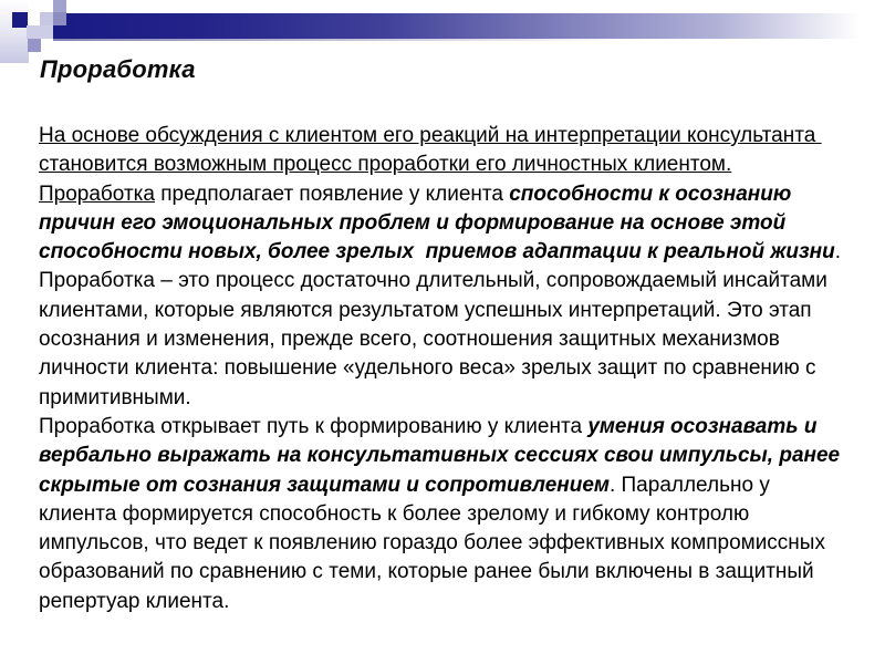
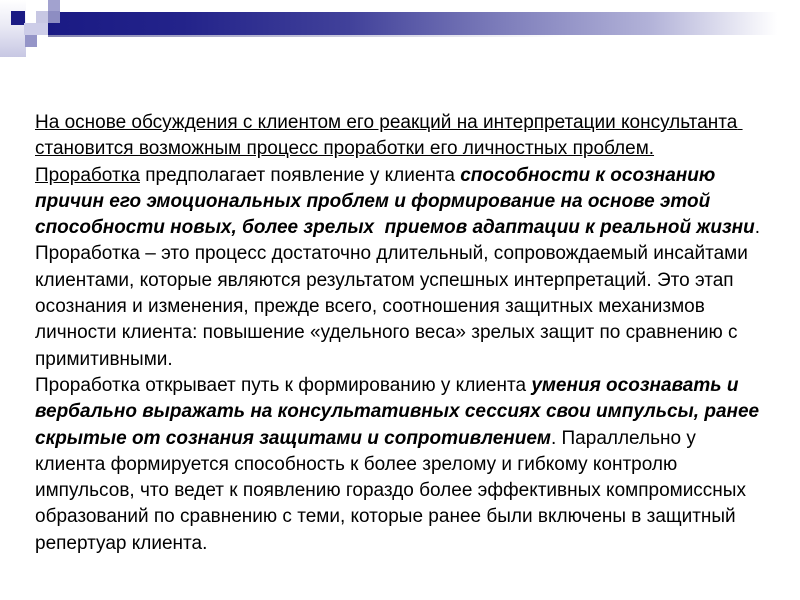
- Проработка
- На основе обсуждения с клиентом его реакций на интерпретации консультанта становится возможным процесс проработки его личностных клиентом.
+ На основе обсуждения с клиентом его реакций на интерпретации консультанта становится возможным процесс проработки его личностных проблем.
  Проработка предполагает появление у клиента способности к осознанию причин его эмоциональных проблем и формирование на основе этой способности новых, более зрелых приемов адаптации к реальной жизни. Проработка – это процесс достаточно длительный, сопровождаемый инсайтами клиентами, которые являются результатом успешных интерпретаций. Это этап осознания и изменения, прежде всего, соотношения защитных механизмов личности клиента: повышение «удельного веса» зрелых защит по сравнению с примитивными.
  Проработка открывает путь к формированию у клиента умения осознавать и вербально выражать на консультативных сессиях свои импульсы, ранее скрытые от сознания защитами и сопротивлением. Параллельно у клиента формируется способность к более зрелому и гибкому контролю импульсов, что ведет к появлению гораздо более эффективных компромиссных образований по сравнению с теми, которые ранее были включены в защитный репертуар клиента.
